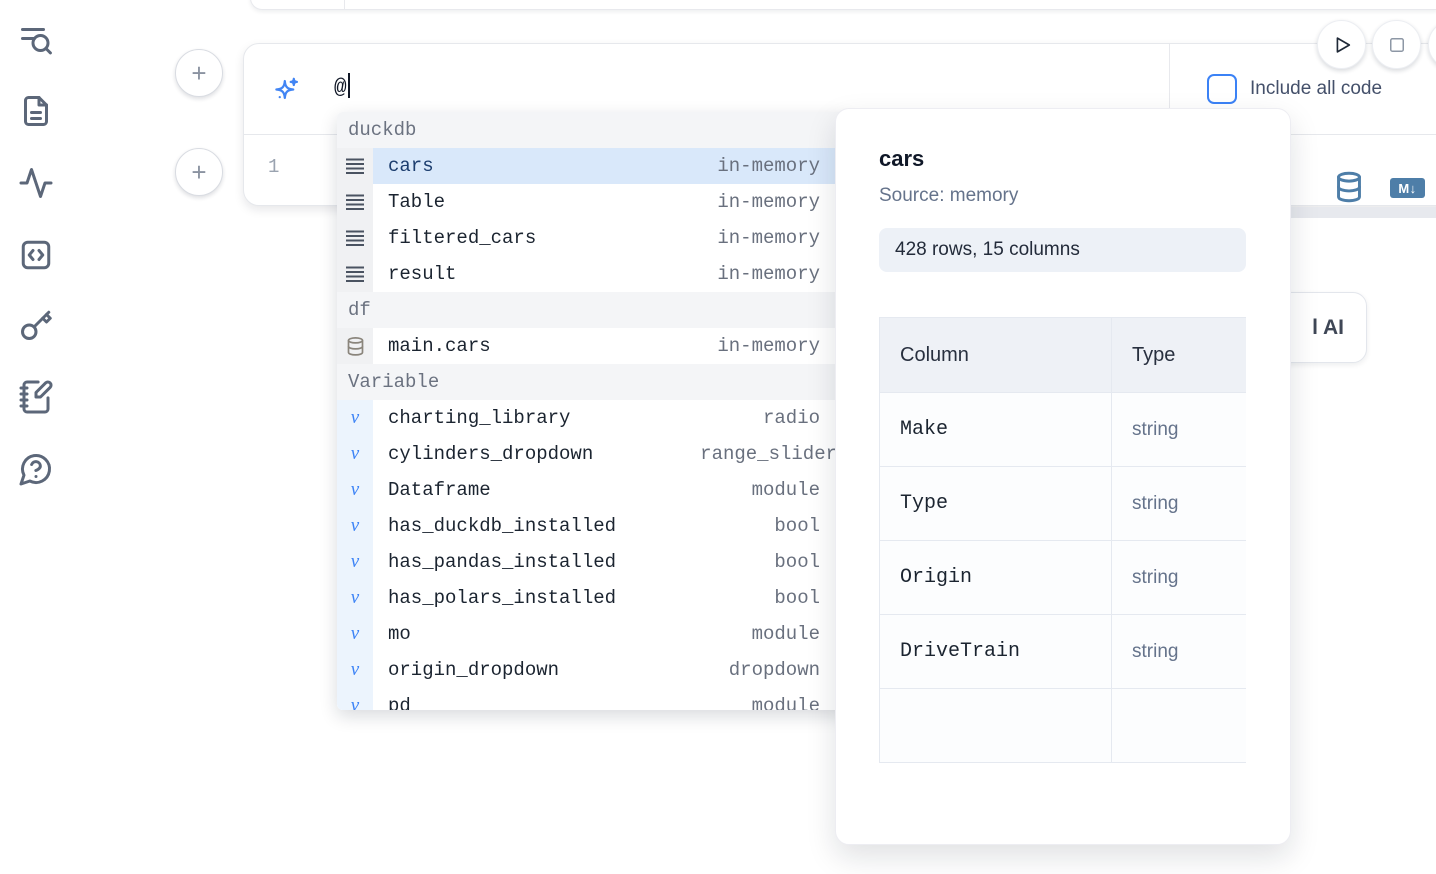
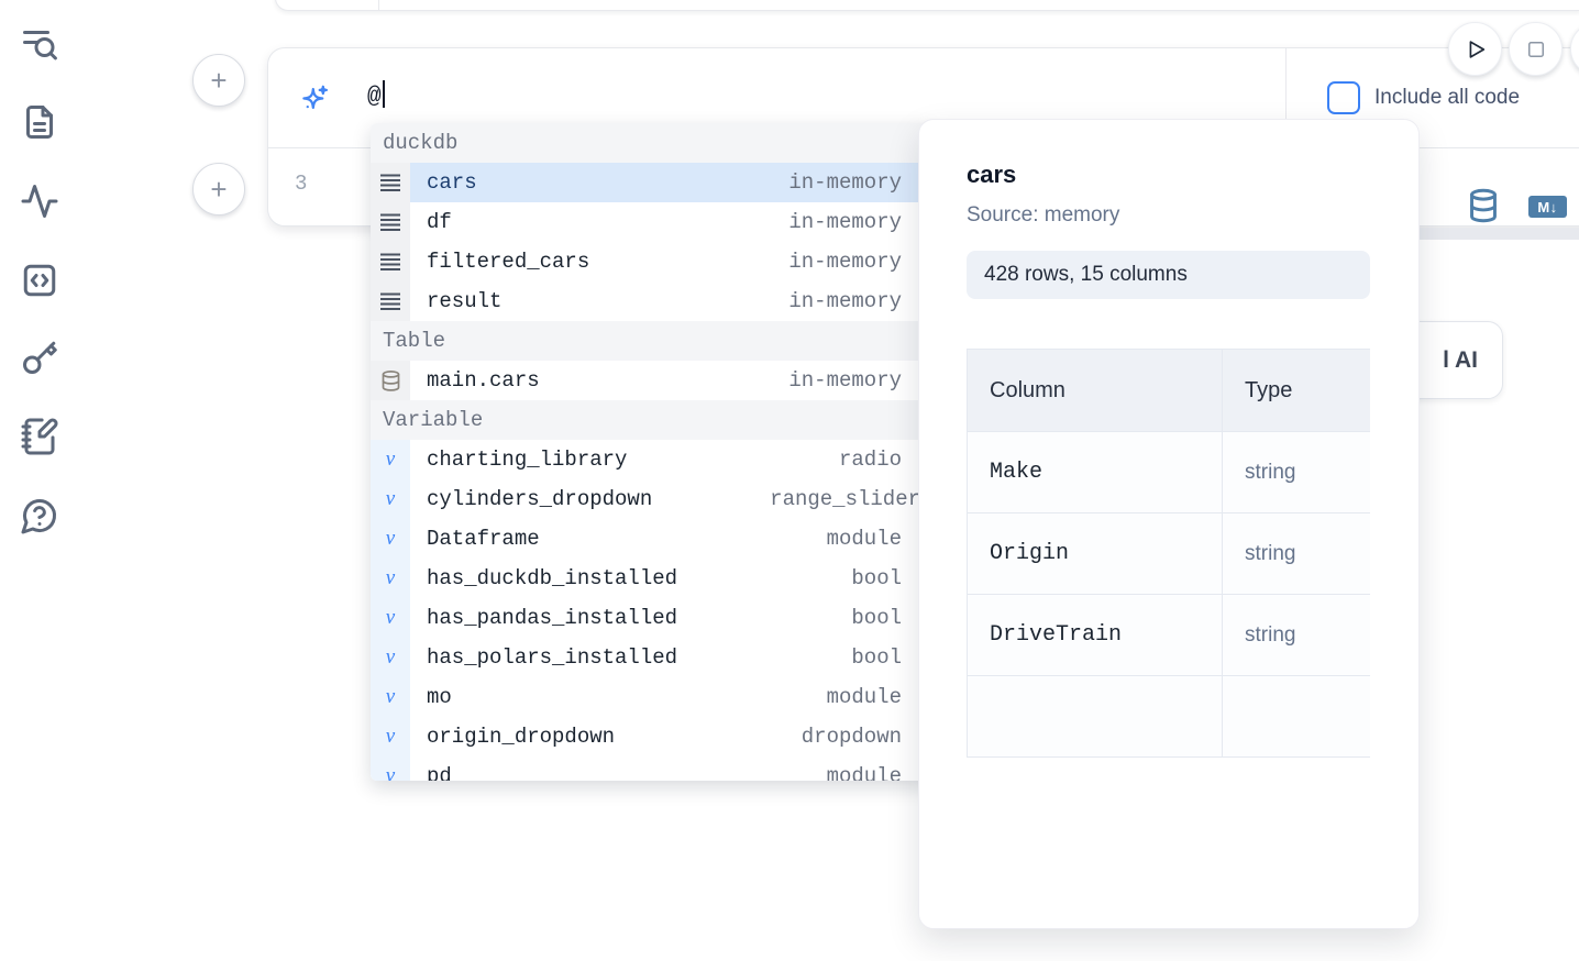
  +
  +
  @
  Include all code
- 1
+ 3
  M↓
  l AI
  duckdb
  cars
  in-memory
- Table
+ df
  in-memory
  filtered_cars
  in-memory
  result
  in-memory
- df
+ Table
  main.cars
  in-memory
  Variable
  v
  charting_library
  radio
  v
  cylinders_dropdown
  range_slider
  v
  Dataframe
  module
  v
  has_duckdb_installed
  bool
  v
  has_pandas_installed
  bool
  v
  has_polars_installed
  bool
  v
  mo
  module
  v
  origin_dropdown
  dropdown
  v
  pd
  module
  cars
  Source: memory
  428 rows, 15 columns
  Column	Type
  Make	string
- Type	string
  Origin	string
  DriveTrain	string
